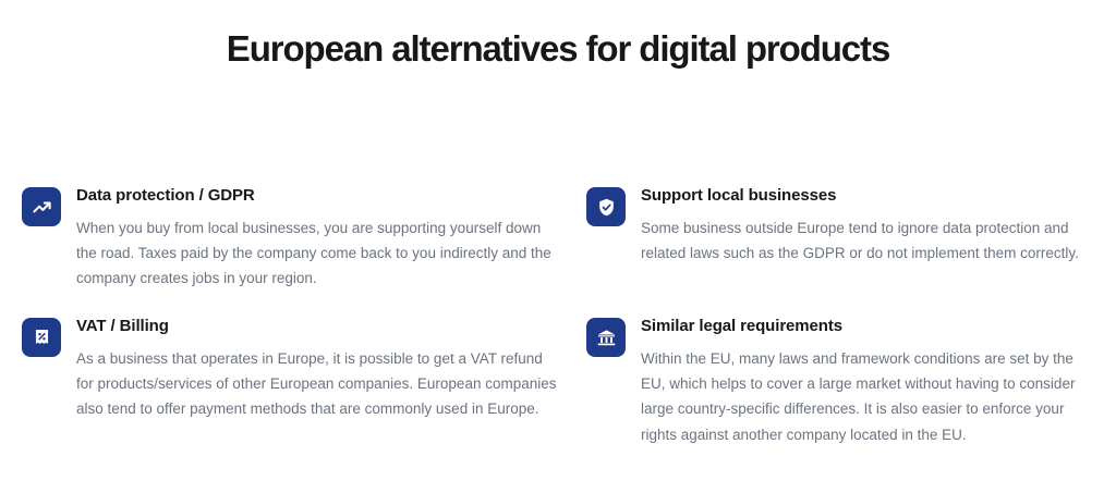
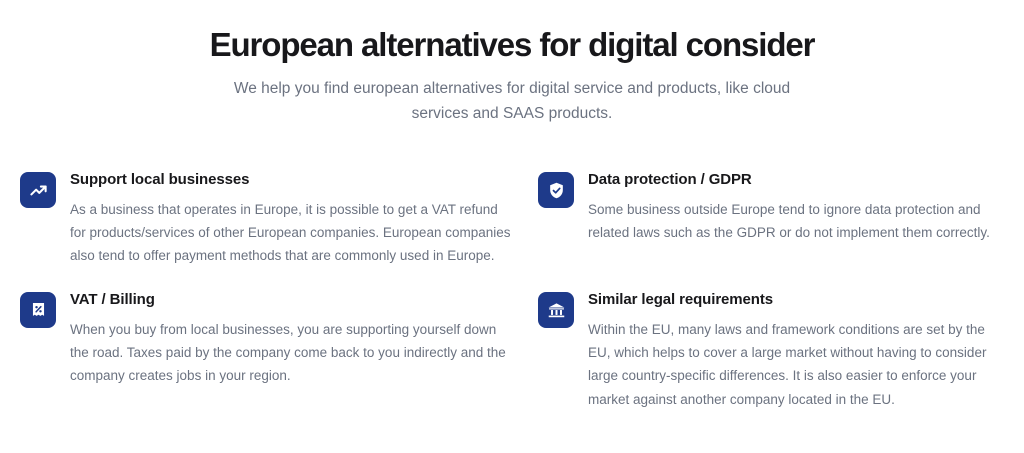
- European alternatives for digital products
+ European alternatives for digital consider
+ We help you find european alternatives for digital service and products, like cloud services and SAAS products.
- Data protection / GDPR
+ Support local businesses
- When you buy from local businesses, you are supporting yourself down the road. Taxes paid by the company come back to you indirectly and the company creates jobs in your region.
+ As a business that operates in Europe, it is possible to get a VAT refund for products/services of other European companies. European companies also tend to offer payment methods that are commonly used in Europe.
- Support local businesses
+ Data protection / GDPR
  Some business outside Europe tend to ignore data protection and related laws such as the GDPR or do not implement them correctly.
  VAT / Billing
- As a business that operates in Europe, it is possible to get a VAT refund for products/services of other European companies. European companies also tend to offer payment methods that are commonly used in Europe.
+ When you buy from local businesses, you are supporting yourself down the road. Taxes paid by the company come back to you indirectly and the company creates jobs in your region.
  Similar legal requirements
- Within the EU, many laws and framework conditions are set by the EU, which helps to cover a large market without having to consider large country-specific differences. It is also easier to enforce your rights against another company located in the EU.
+ Within the EU, many laws and framework conditions are set by the EU, which helps to cover a large market without having to consider large country-specific differences. It is also easier to enforce your market against another company located in the EU.
